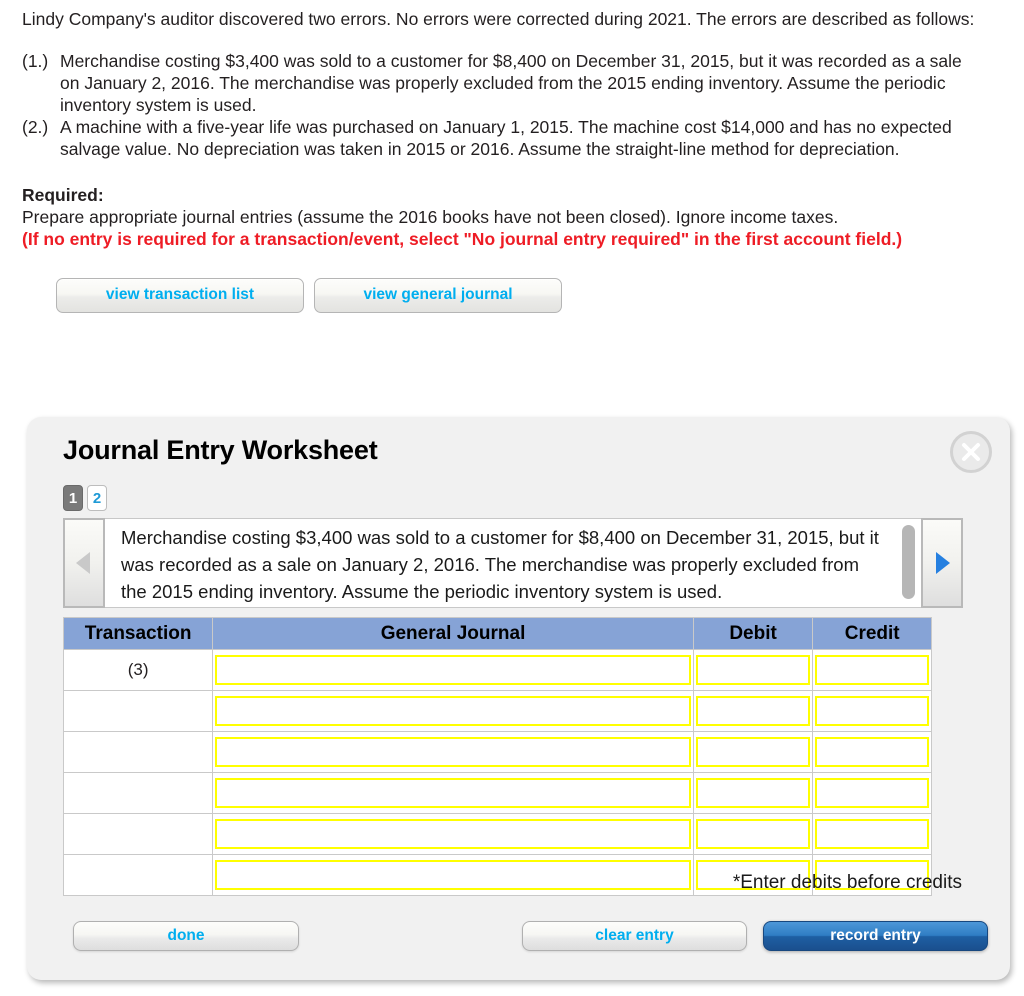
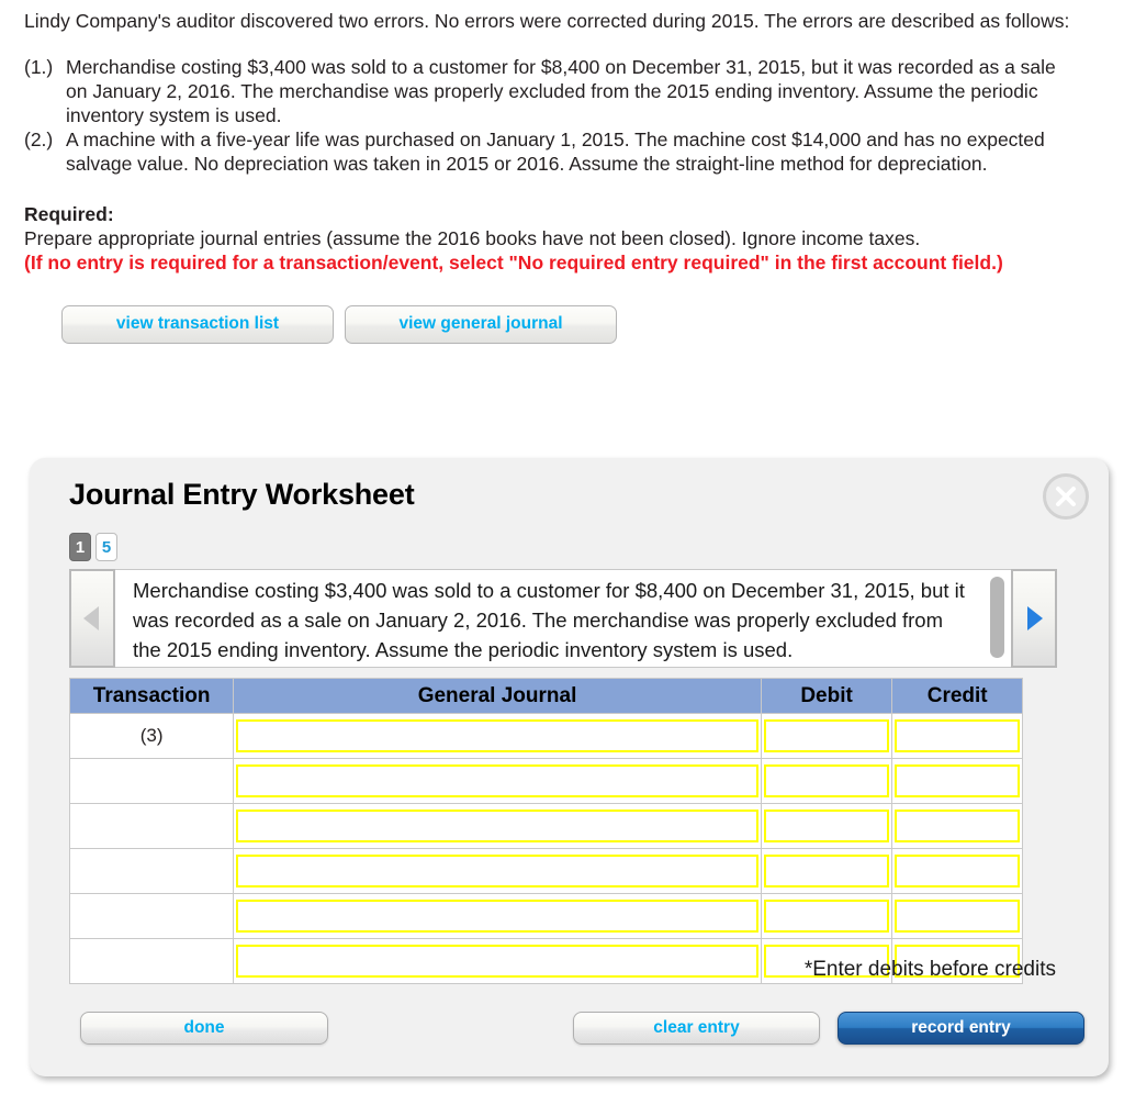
- Lindy Company's auditor discovered two errors. No errors were corrected during 2021. The errors are described as follows:
+ Lindy Company's auditor discovered two errors. No errors were corrected during 2015. The errors are described as follows:
  (1.)
  Merchandise costing $3,400 was sold to a customer for $8,400 on December 31, 2015, but it was recorded as a sale on January 2, 2016. The merchandise was properly excluded from the 2015 ending inventory. Assume the periodic inventory system is used.
  (2.)
  A machine with a five-year life was purchased on January 1, 2015. The machine cost $14,000 and has no expected salvage value. No depreciation was taken in 2015 or 2016. Assume the straight-line method for depreciation.
  Required:
  Prepare appropriate journal entries (assume the 2016 books have not been closed). Ignore income taxes.
- (If no entry is required for a transaction/event, select "No journal entry required" in the first account field.)
+ (If no entry is required for a transaction/event, select "No required entry required" in the first account field.)
  view transaction list
  view general journal
  Journal Entry Worksheet
  1
- 2
+ 5
  Merchandise costing $3,400 was sold to a customer for $8,400 on December 31, 2015, but it was recorded as a sale on January 2, 2016. The merchandise was properly excluded from the 2015 ending inventory. Assume the periodic inventory system is used.
  Transaction	General Journal	Debit	Credit
  (3)
  *Enter debits before credits
  done
  clear entry
  record entry
